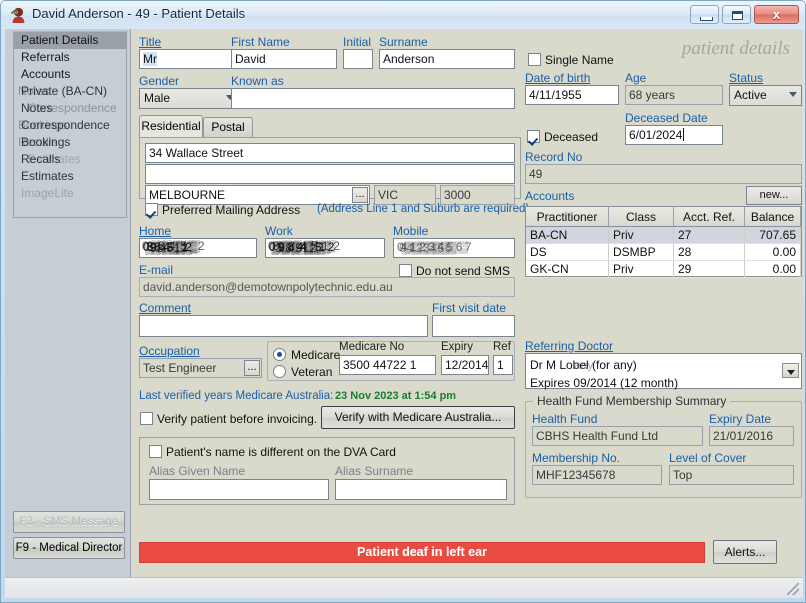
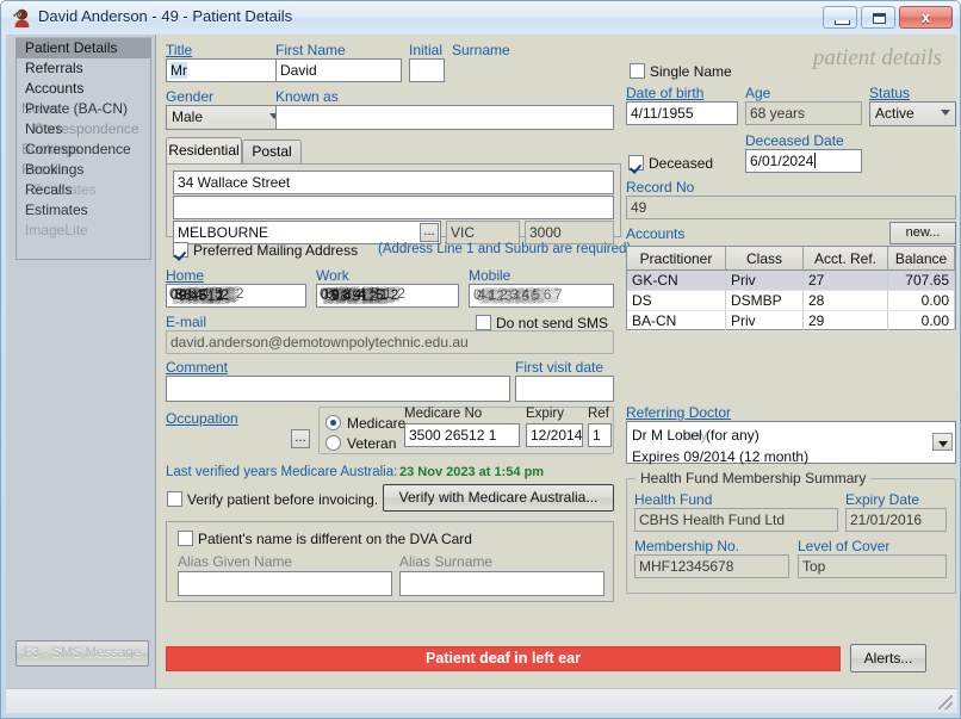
  David Anderson - 49 - Patient Details
  x
  Patient Details
  Referrals
  Accounts
  Notes
  Private (BA-CN)
  Correspondence
  Notes
  Bookings
  Correspondence
  Recalls
  Bookings
  Estimates
  Recalls
  Estimates
  ImageLite
  F3 - SMS Message
- F9 - Medical Director
  patient details
  Title
  Mr
  First Name
  David
  Initial
  Surname
- Anderson
  Gender
  Male
  Known as
  Residential
  Postal
  34 Wallace Street
  MELBOURNE
  ...
  VIC
  3000
  Preferred Mailing Address
  (Address Line 1 and Suburb are required
  Home
  0398▒45▒▒12▒
  ▒9▒84▒5▒1▒2▒
  03▒8▒4▒5▒▒2
  Work
  0▒9▒8▒44▒▒51▒2
  ▒39▒84▒5▒1▒2▒▒
  039▒8▒4▒5▒1▒2
  Mobile
  04▒1▒2▒3▒4▒5▒6▒7
  0▒41▒2▒3▒4▒5▒6▒
  E-mail
  Do not send SMS
  david.anderson@demotownpolytechnic.edu.au
  Comment
  First visit date
  Occupation
- Test Engineer
  ...
  Medicare
  Veteran
  Medicare No
- 3500 44722 1
+ 3500 26512 1
  Expiry
  12/2014
  Ref
  1
  Last verified years Medicare Australia:
  23 Nov 2023 at 1:54 pm
  Verify patient before invoicing.
  Verify with Medicare Australia...
  Patient's name is different on the DVA Card
  Alias Given Name
  Alias Surname
  Single Name
  Date of birth
  4/11/1955
  Age
  68 years
  Status
  Active
  Deceased
  Deceased Date
  6/01/2024
  Record No
  49
  Accounts
  new...
  Practitioner	Class	Acct. Ref.	Balance
- BA-CN	Priv	27	707.65
+ GK-CN	Priv	27	707.65
  DS	DSMBP	28	0.00
- GK-CN	Priv	29	0.00
+ BA-CN	Priv	29	0.00
  Referring Doctor
  any
  Dr M Lobel (for any)
  Expires 09/2014 (12 month)
  Health Fund Membership Summary
  Health Fund
  CBHS Health Fund Ltd
  Expiry Date
  21/01/2016
  Membership No.
  MHF12345678
  Level of Cover
  Top
  deaf in
  Patient deaf in left ear
  Alerts...
